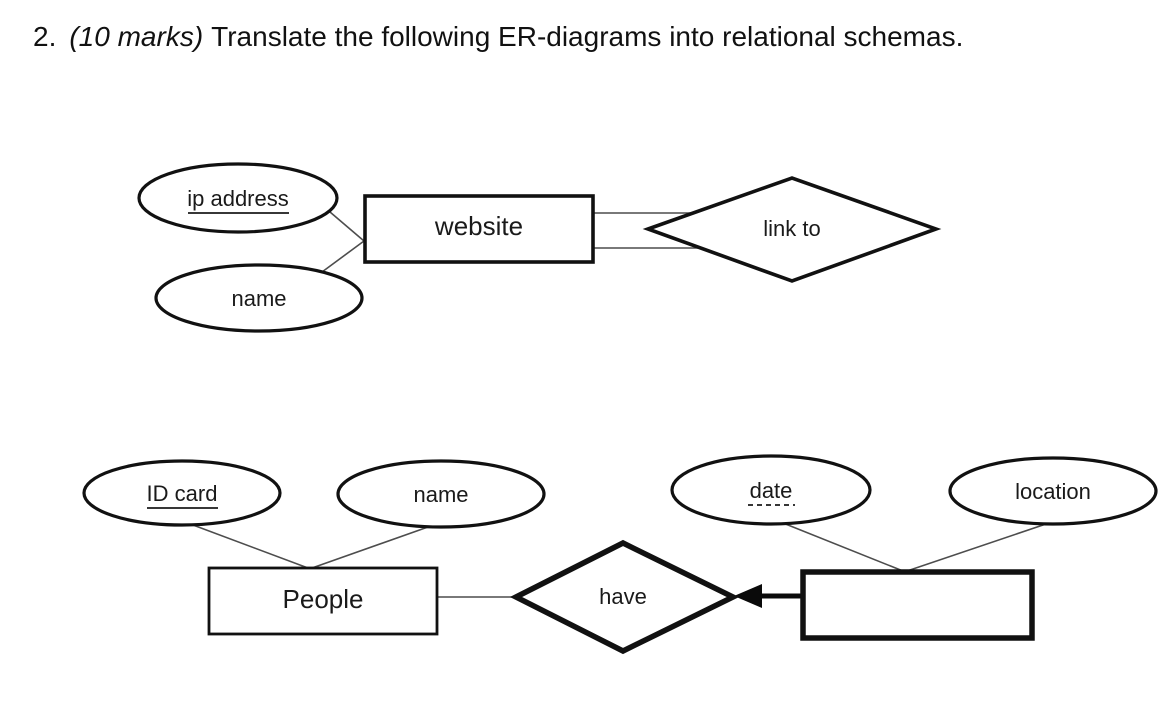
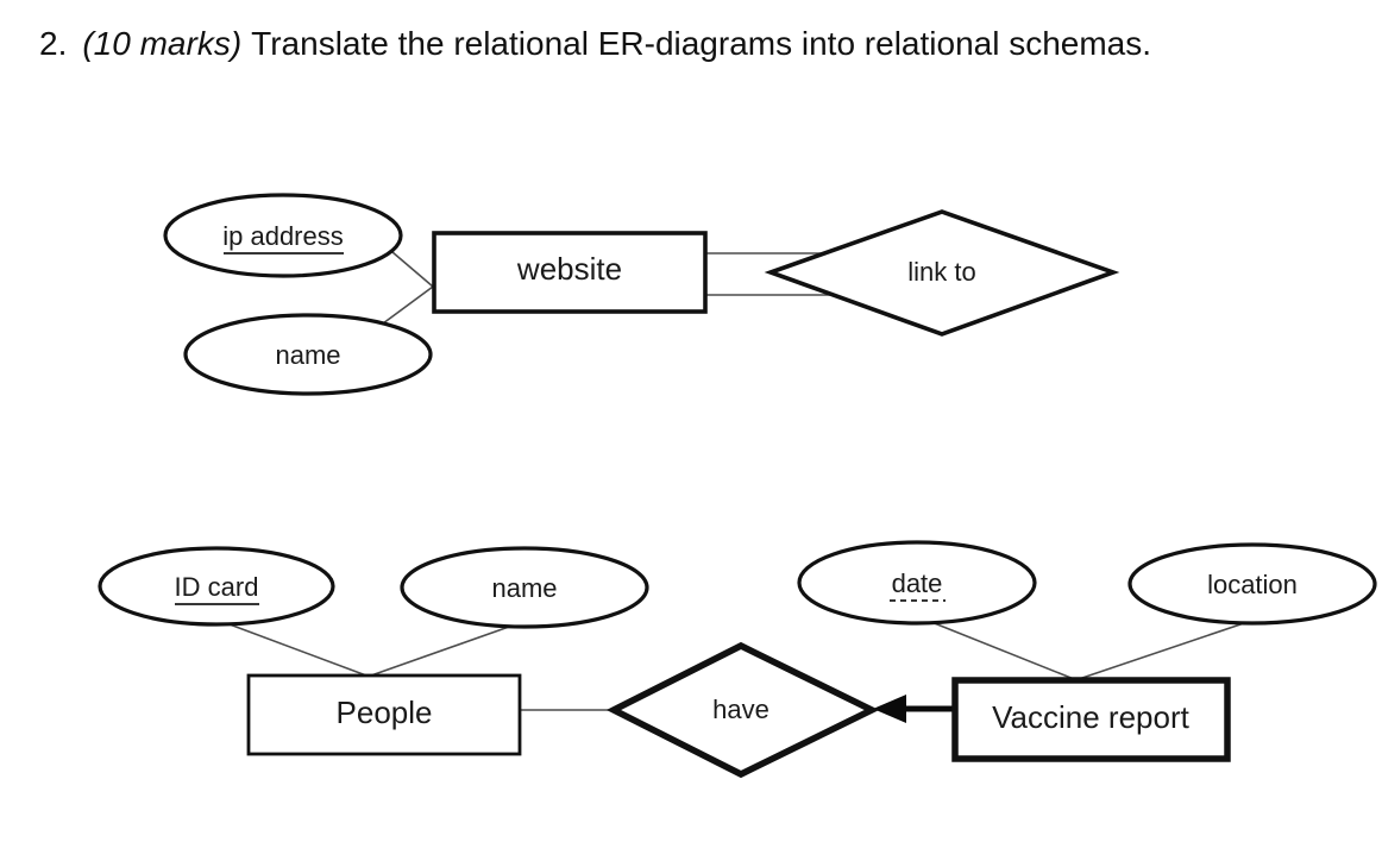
- 2. (10 marks) Translate the following ER-diagrams into relational schemas.
+ 2. (10 marks) Translate the relational ER-diagrams into relational schemas.
  ip address
  name
  website
  link to
  ID card
  name
  date
  location
  People
+ Vaccine report
  have
